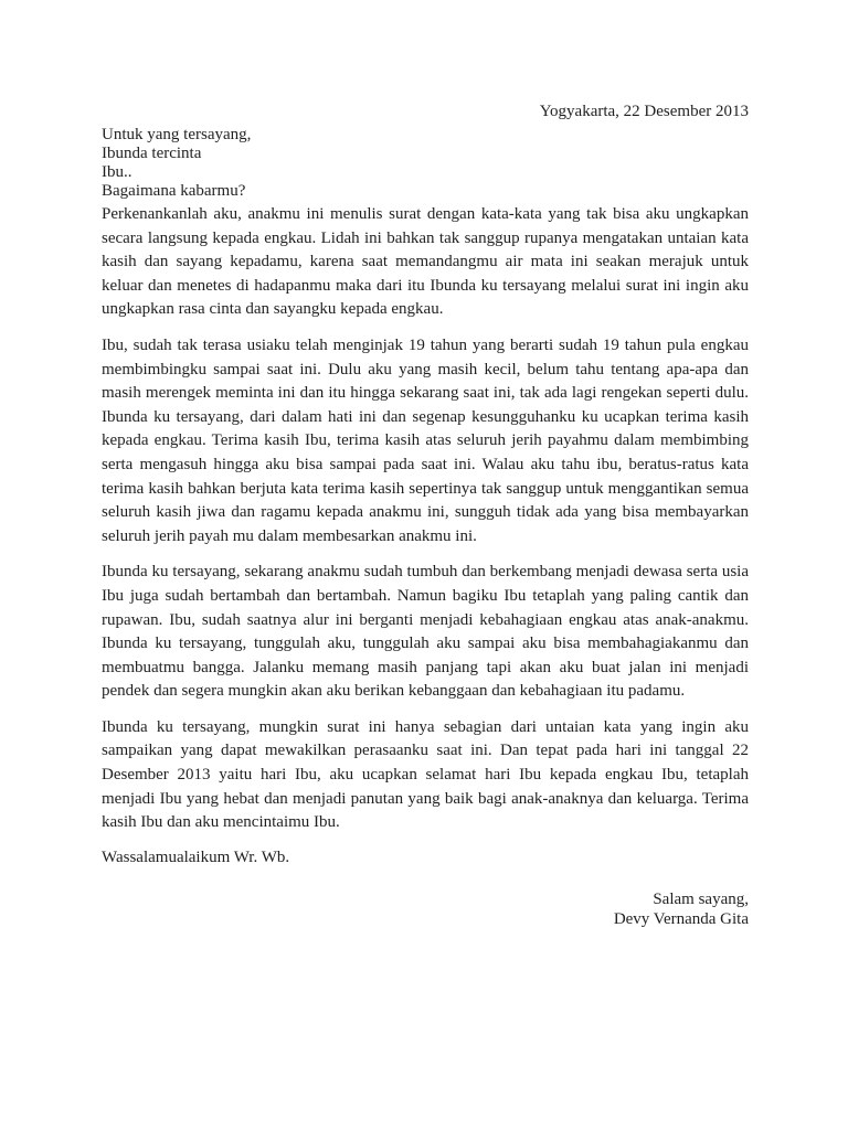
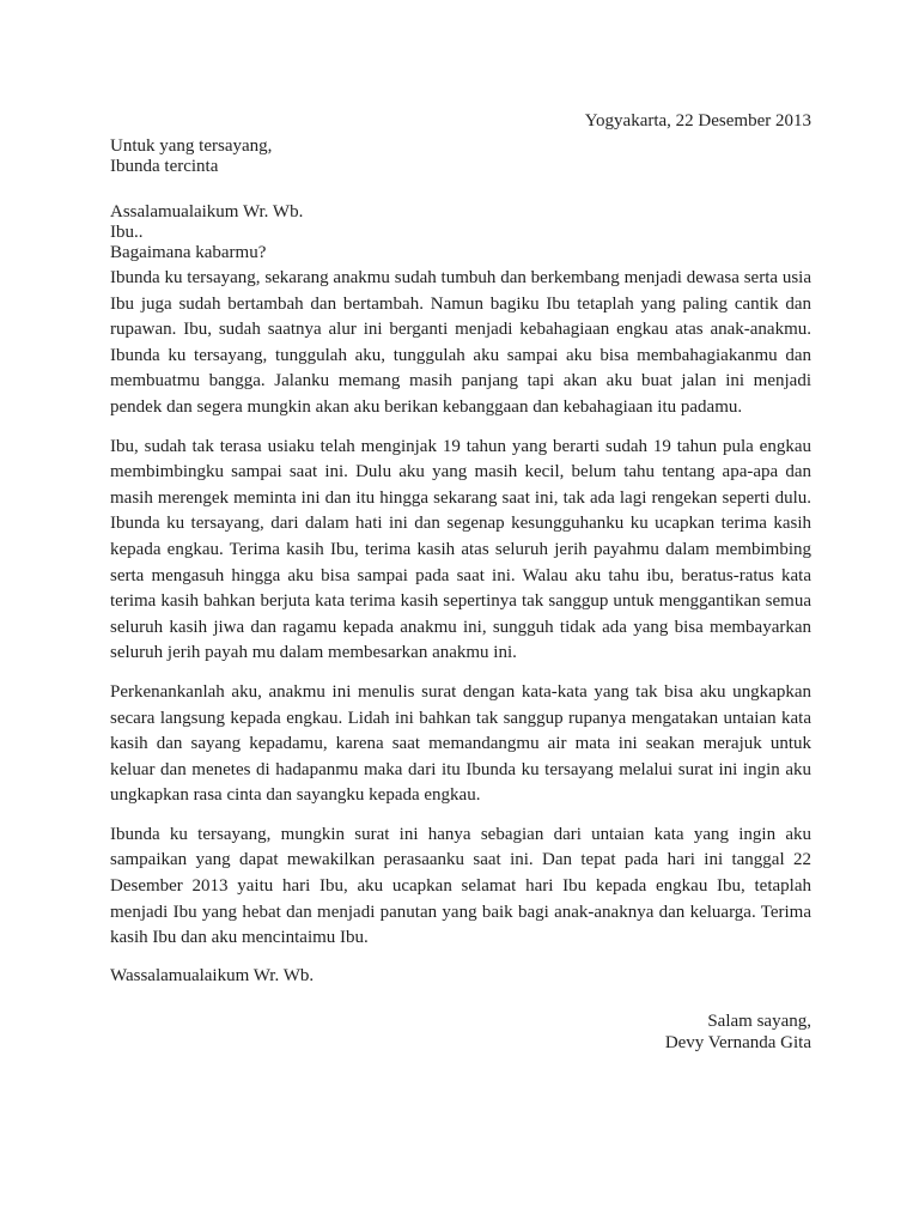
  Yogyakarta, 22 Desember 2013
  Untuk yang tersayang,
  Ibunda tercinta
+ Assalamualaikum Wr. Wb.
  Ibu..
  Bagaimana kabarmu?
- Perkenankanlah aku, anakmu ini menulis surat dengan kata-kata yang tak bisa aku ungkapkan secara langsung kepada engkau. Lidah ini bahkan tak sanggup rupanya mengatakan untaian kata kasih dan sayang kepadamu, karena saat memandangmu air mata ini seakan merajuk untuk keluar dan menetes di hadapanmu maka dari itu Ibunda ku tersayang melalui surat ini ingin aku ungkapkan rasa cinta dan sayangku kepada engkau.
+ Ibunda ku tersayang, sekarang anakmu sudah tumbuh dan berkembang menjadi dewasa serta usia Ibu juga sudah bertambah dan bertambah. Namun bagiku Ibu tetaplah yang paling cantik dan rupawan. Ibu, sudah saatnya alur ini berganti menjadi kebahagiaan engkau atas anak-anakmu. Ibunda ku tersayang, tunggulah aku, tunggulah aku sampai aku bisa membahagiakanmu dan membuatmu bangga. Jalanku memang masih panjang tapi akan aku buat jalan ini menjadi pendek dan segera mungkin akan aku berikan kebanggaan dan kebahagiaan itu padamu.
  Ibu, sudah tak terasa usiaku telah menginjak 19 tahun yang berarti sudah 19 tahun pula engkau membimbingku sampai saat ini. Dulu aku yang masih kecil, belum tahu tentang apa-apa dan masih merengek meminta ini dan itu hingga sekarang saat ini, tak ada lagi rengekan seperti dulu. Ibunda ku tersayang, dari dalam hati ini dan segenap kesungguhanku ku ucapkan terima kasih kepada engkau. Terima kasih Ibu, terima kasih atas seluruh jerih payahmu dalam membimbing serta mengasuh hingga aku bisa sampai pada saat ini. Walau aku tahu ibu, beratus-ratus kata terima kasih bahkan berjuta kata terima kasih sepertinya tak sanggup untuk menggantikan semua seluruh kasih jiwa dan ragamu kepada anakmu ini, sungguh tidak ada yang bisa membayarkan seluruh jerih payah mu dalam membesarkan anakmu ini.
- Ibunda ku tersayang, sekarang anakmu sudah tumbuh dan berkembang menjadi dewasa serta usia Ibu juga sudah bertambah dan bertambah. Namun bagiku Ibu tetaplah yang paling cantik dan rupawan. Ibu, sudah saatnya alur ini berganti menjadi kebahagiaan engkau atas anak-anakmu. Ibunda ku tersayang, tunggulah aku, tunggulah aku sampai aku bisa membahagiakanmu dan membuatmu bangga. Jalanku memang masih panjang tapi akan aku buat jalan ini menjadi pendek dan segera mungkin akan aku berikan kebanggaan dan kebahagiaan itu padamu.
+ Perkenankanlah aku, anakmu ini menulis surat dengan kata-kata yang tak bisa aku ungkapkan secara langsung kepada engkau. Lidah ini bahkan tak sanggup rupanya mengatakan untaian kata kasih dan sayang kepadamu, karena saat memandangmu air mata ini seakan merajuk untuk keluar dan menetes di hadapanmu maka dari itu Ibunda ku tersayang melalui surat ini ingin aku ungkapkan rasa cinta dan sayangku kepada engkau.
  Ibunda ku tersayang, mungkin surat ini hanya sebagian dari untaian kata yang ingin aku sampaikan yang dapat mewakilkan perasaanku saat ini. Dan tepat pada hari ini tanggal 22 Desember 2013 yaitu hari Ibu, aku ucapkan selamat hari Ibu kepada engkau Ibu, tetaplah menjadi Ibu yang hebat dan menjadi panutan yang baik bagi anak-anaknya dan keluarga. Terima kasih Ibu dan aku mencintaimu Ibu.
  Wassalamualaikum Wr. Wb.
  Salam sayang,
  Devy Vernanda Gita
